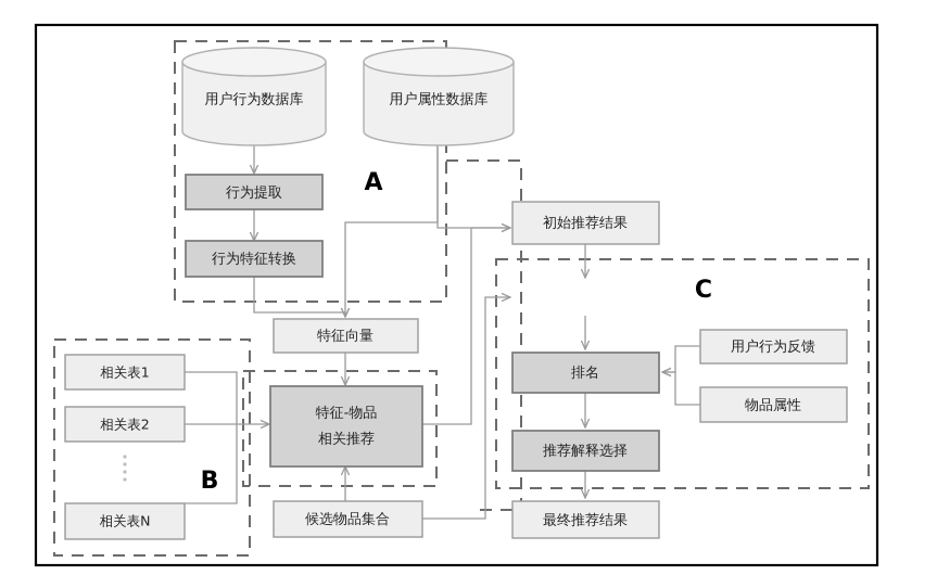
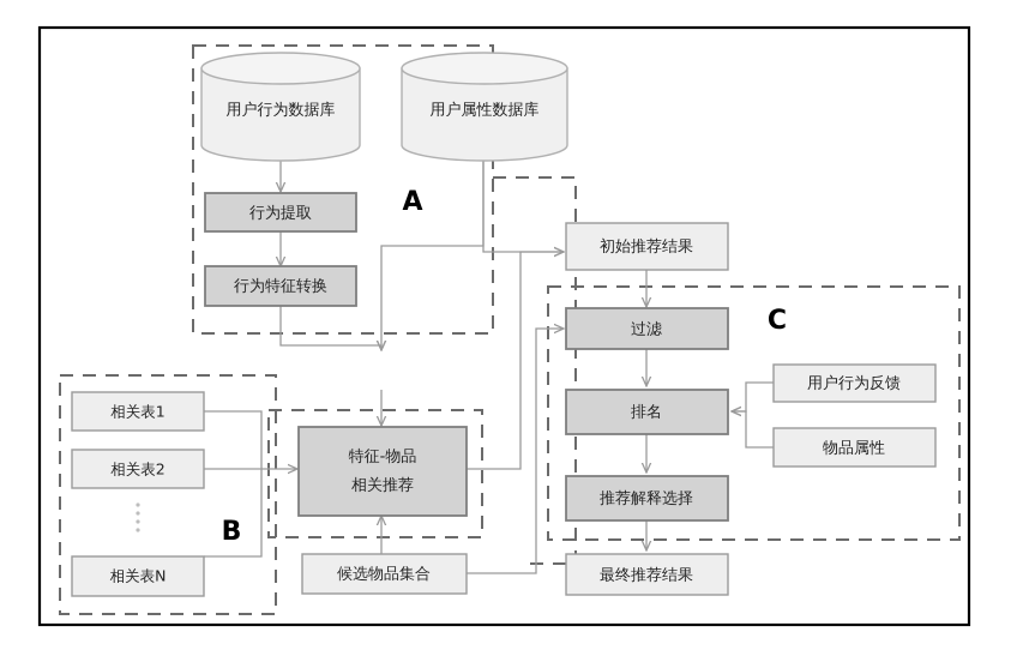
  用户行为数据库
  用户属性数据库
  行为提取
  行为特征转换
- 特征向量
  特征-物品
  相关推荐
  候选物品集合
  相关表1
  相关表2
  相关表N
  初始推荐结果
+ 过滤
  排名
  推荐解释选择
  最终推荐结果
  用户行为反馈
  物品属性
  A
  B
  C
